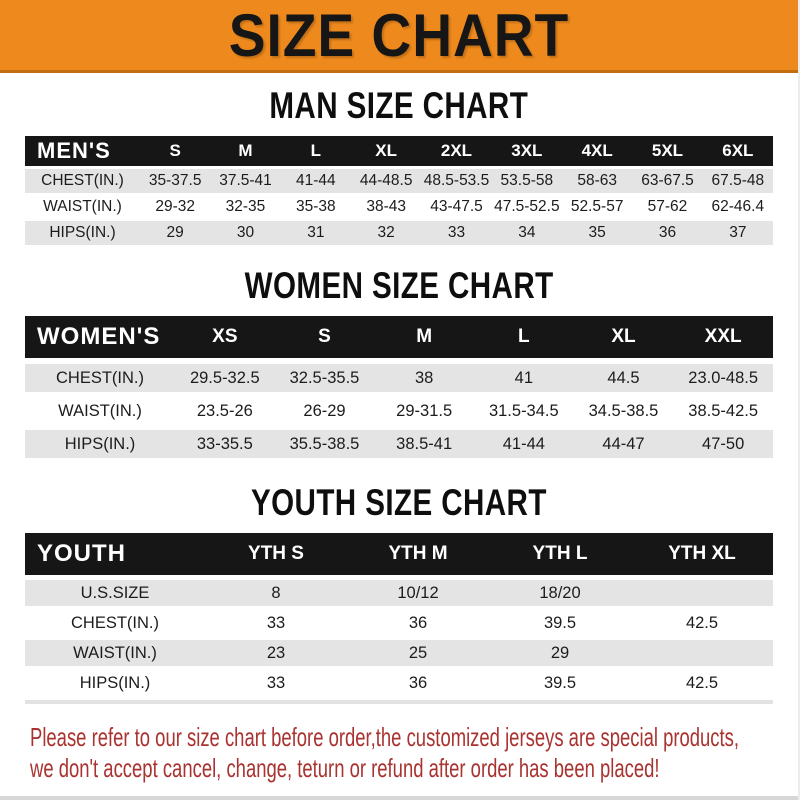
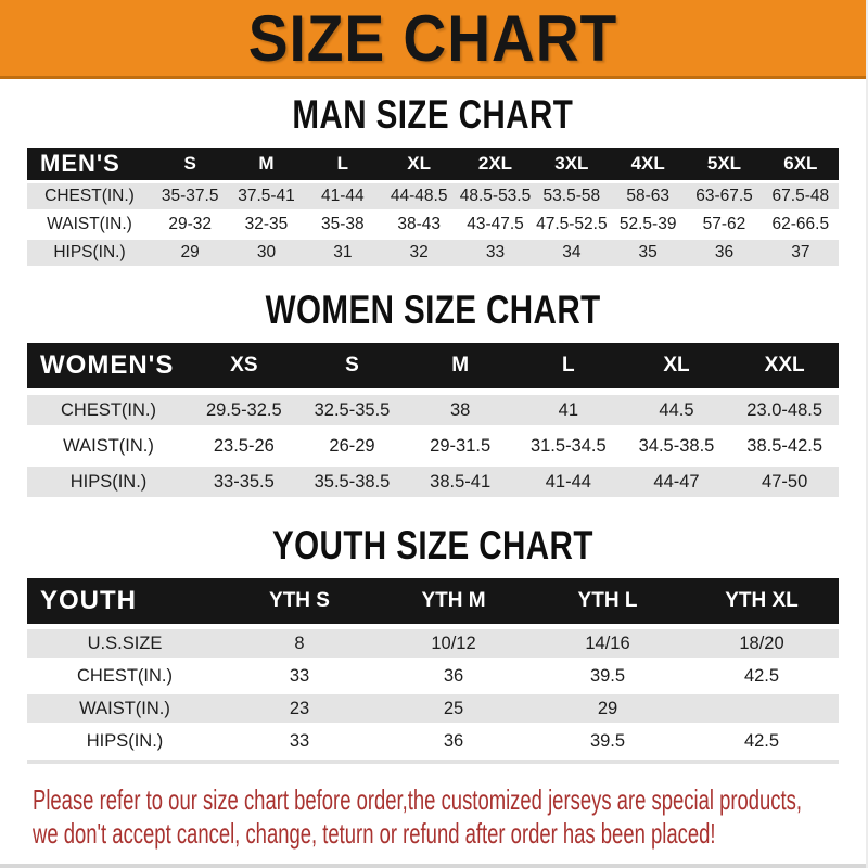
  SIZE CHART
  MAN SIZE CHART
  MEN'S
  S
  M
  L
  XL
  2XL
  3XL
  4XL
  5XL
  6XL
  CHEST(IN.)
  35-37.5
  37.5-41
  41-44
  44-48.5
  48.5-53.5
  53.5-58
  58-63
  63-67.5
  67.5-48
  WAIST(IN.)
  29-32
  32-35
  35-38
  38-43
  43-47.5
  47.5-52.5
- 52.5-57
+ 52.5-39
  57-62
- 62-46.4
+ 62-66.5
  HIPS(IN.)
  29
  30
  31
  32
  33
  34
  35
  36
  37
  WOMEN SIZE CHART
  WOMEN'S
  XS
  S
  M
  L
  XL
  XXL
  CHEST(IN.)
  29.5-32.5
  32.5-35.5
  38
  41
  44.5
  23.0-48.5
  WAIST(IN.)
  23.5-26
  26-29
  29-31.5
  31.5-34.5
  34.5-38.5
  38.5-42.5
  HIPS(IN.)
  33-35.5
  35.5-38.5
  38.5-41
  41-44
  44-47
  47-50
  YOUTH SIZE CHART
  YOUTH
  YTH S
  YTH M
  YTH L
  YTH XL
  U.S.SIZE
  8
  10/12
+ 14/16
  18/20
  CHEST(IN.)
  33
  36
  39.5
  42.5
  WAIST(IN.)
  23
  25
  29
  HIPS(IN.)
  33
  36
  39.5
  42.5
  Please refer to our size chart before order,the customized jerseys are special products,
  we don't accept cancel, change, teturn or refund after order has been placed!
